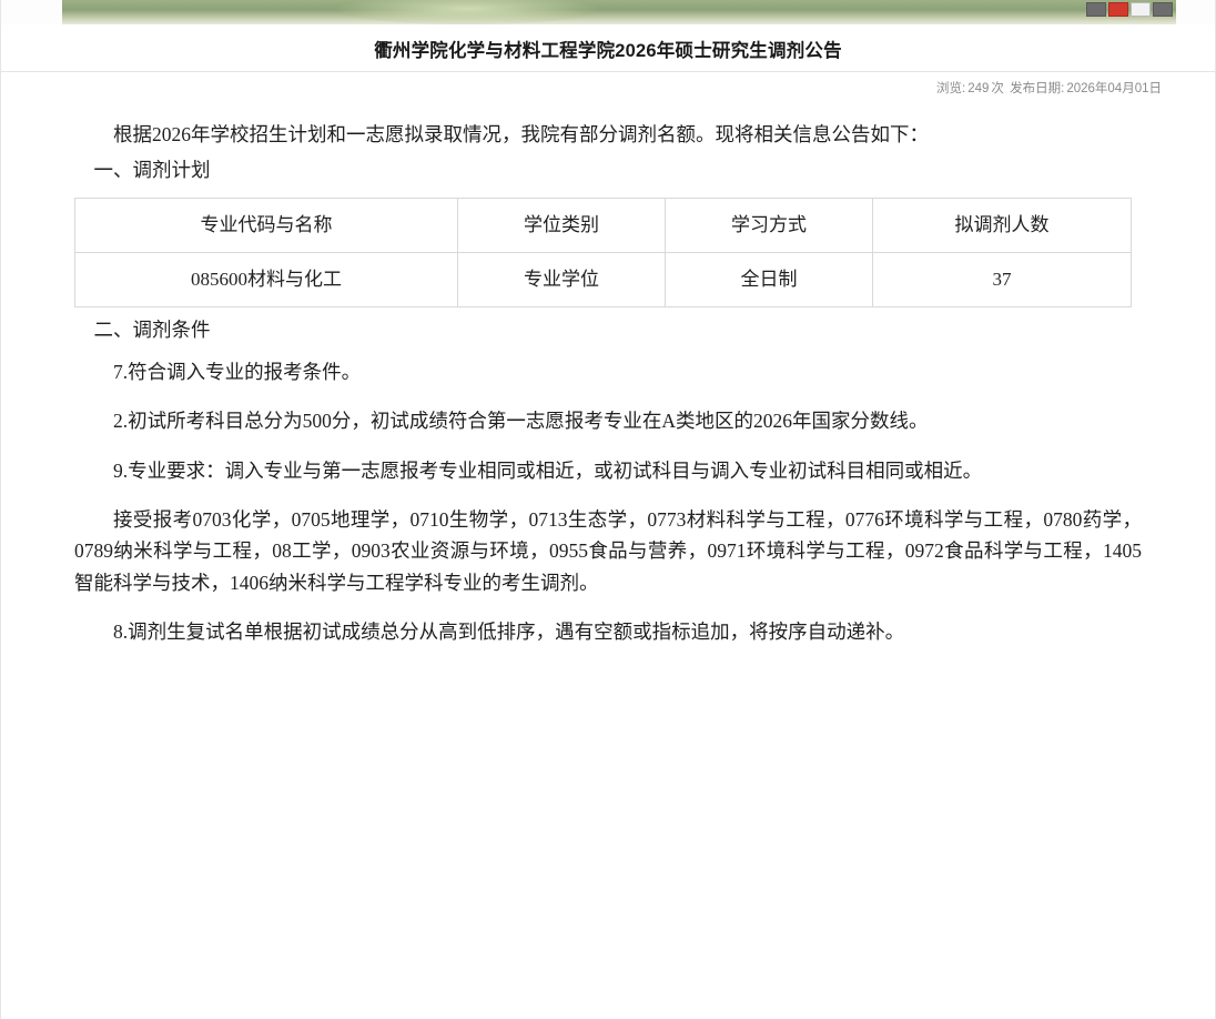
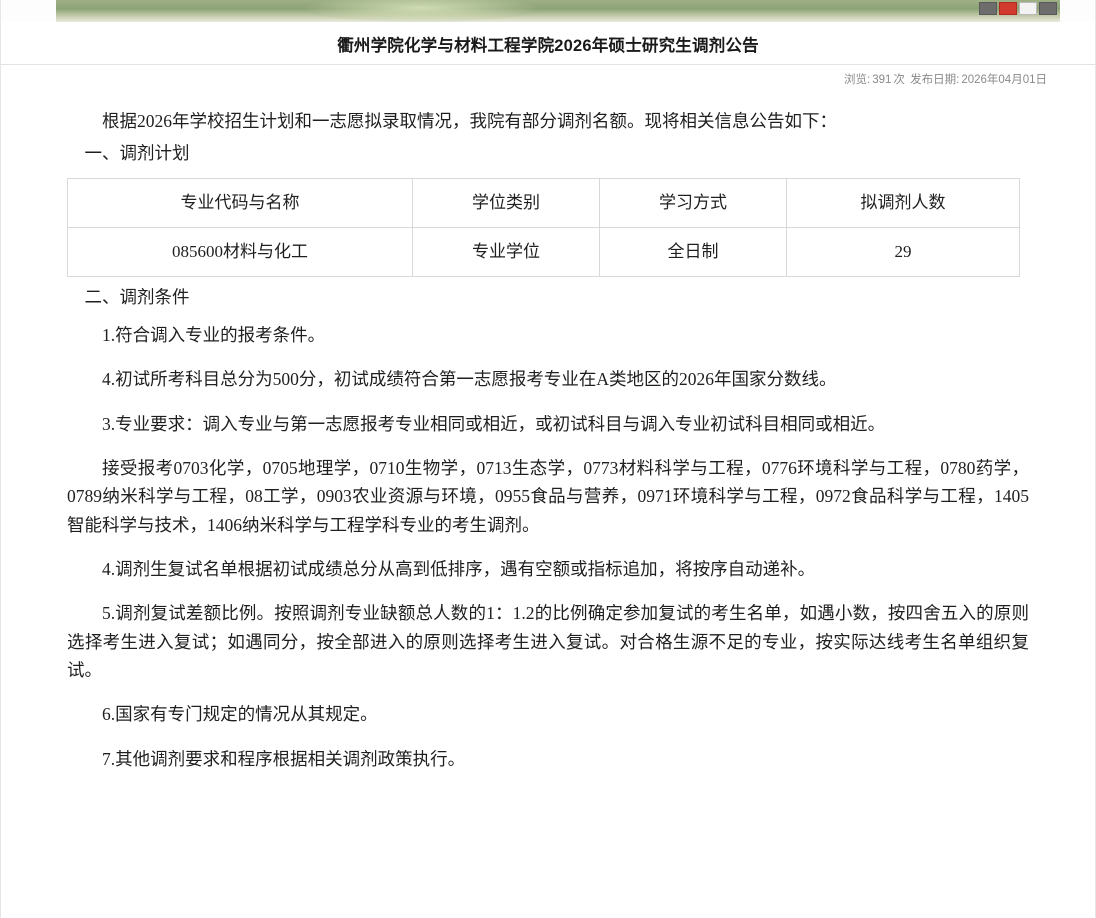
  衢州学院化学与材料工程学院2026年硕士研究生调剂公告
- 浏览: 249 次 发布日期: 2026年04月01日
+ 浏览: 391 次 发布日期: 2026年04月01日
  根据2026年学校招生计划和一志愿拟录取情况，我院有部分调剂名额。现将相关信息公告如下：
  一、调剂计划
  专业代码与名称	学位类别	学习方式	拟调剂人数
- 085600材料与化工	专业学位	全日制	37
+ 085600材料与化工	专业学位	全日制	29
  二、调剂条件
- 7.符合调入专业的报考条件。
+ 1.符合调入专业的报考条件。
- 2.初试所考科目总分为500分，初试成绩符合第一志愿报考专业在A类地区的2026年国家分数线。
+ 4.初试所考科目总分为500分，初试成绩符合第一志愿报考专业在A类地区的2026年国家分数线。
- 9.专业要求：调入专业与第一志愿报考专业相同或相近，或初试科目与调入专业初试科目相同或相近。
+ 3.专业要求：调入专业与第一志愿报考专业相同或相近，或初试科目与调入专业初试科目相同或相近。
  接受报考0703化学，0705地理学，0710生物学，0713生态学，0773材料科学与工程，0776环境科学与工程，0780药学，0789纳米科学与工程，08工学，0903农业资源与环境，0955食品与营养，0971环境科学与工程，0972食品科学与工程，1405智能科学与技术，1406纳米科学与工程学科专业的考生调剂。
- 8.调剂生复试名单根据初试成绩总分从高到低排序，遇有空额或指标追加，将按序自动递补。
+ 4.调剂生复试名单根据初试成绩总分从高到低排序，遇有空额或指标追加，将按序自动递补。
+ 5.调剂复试差额比例。按照调剂专业缺额总人数的1：1.2的比例确定参加复试的考生名单，如遇小数，按四舍五入的原则选择考生进入复试；如遇同分，按全部进入的原则选择考生进入复试。对合格生源不足的专业，按实际达线考生名单组织复试。
+ 6.国家有专门规定的情况从其规定。
+ 7.其他调剂要求和程序根据相关调剂政策执行。
